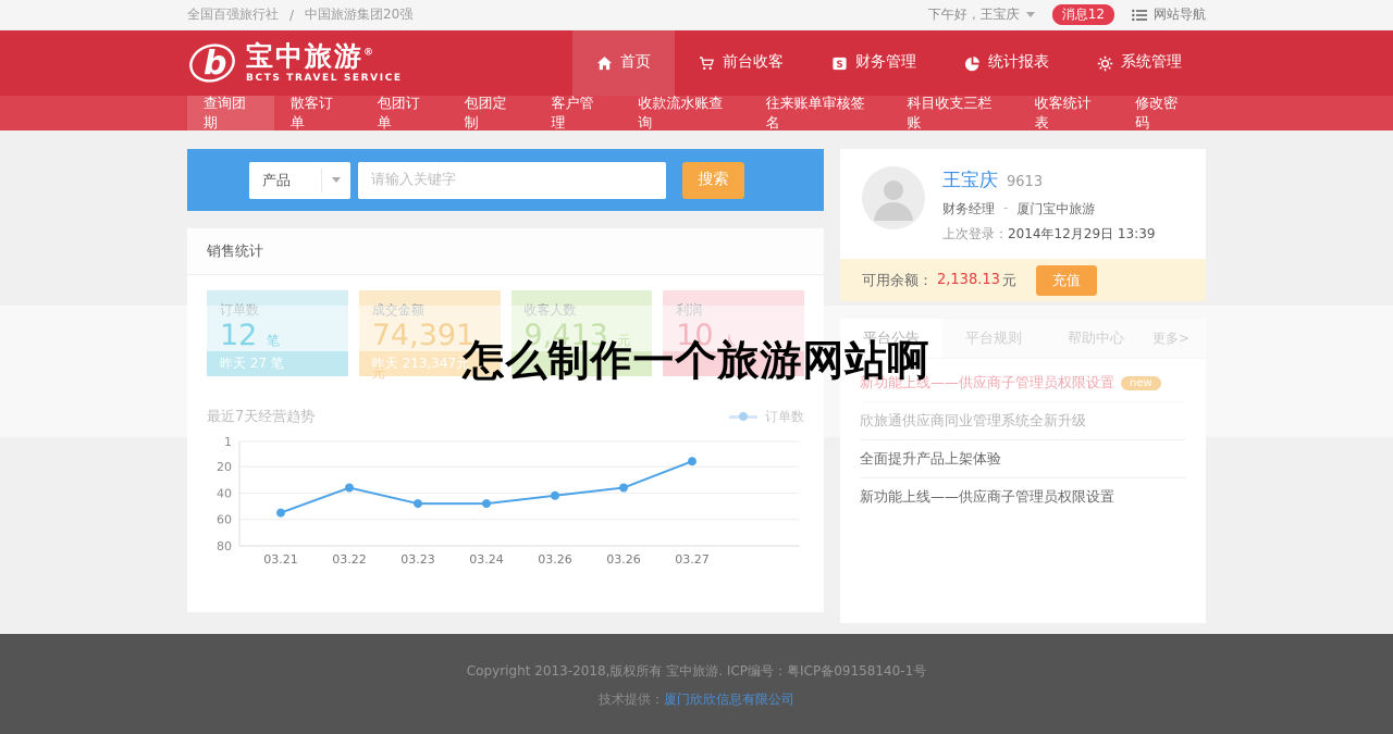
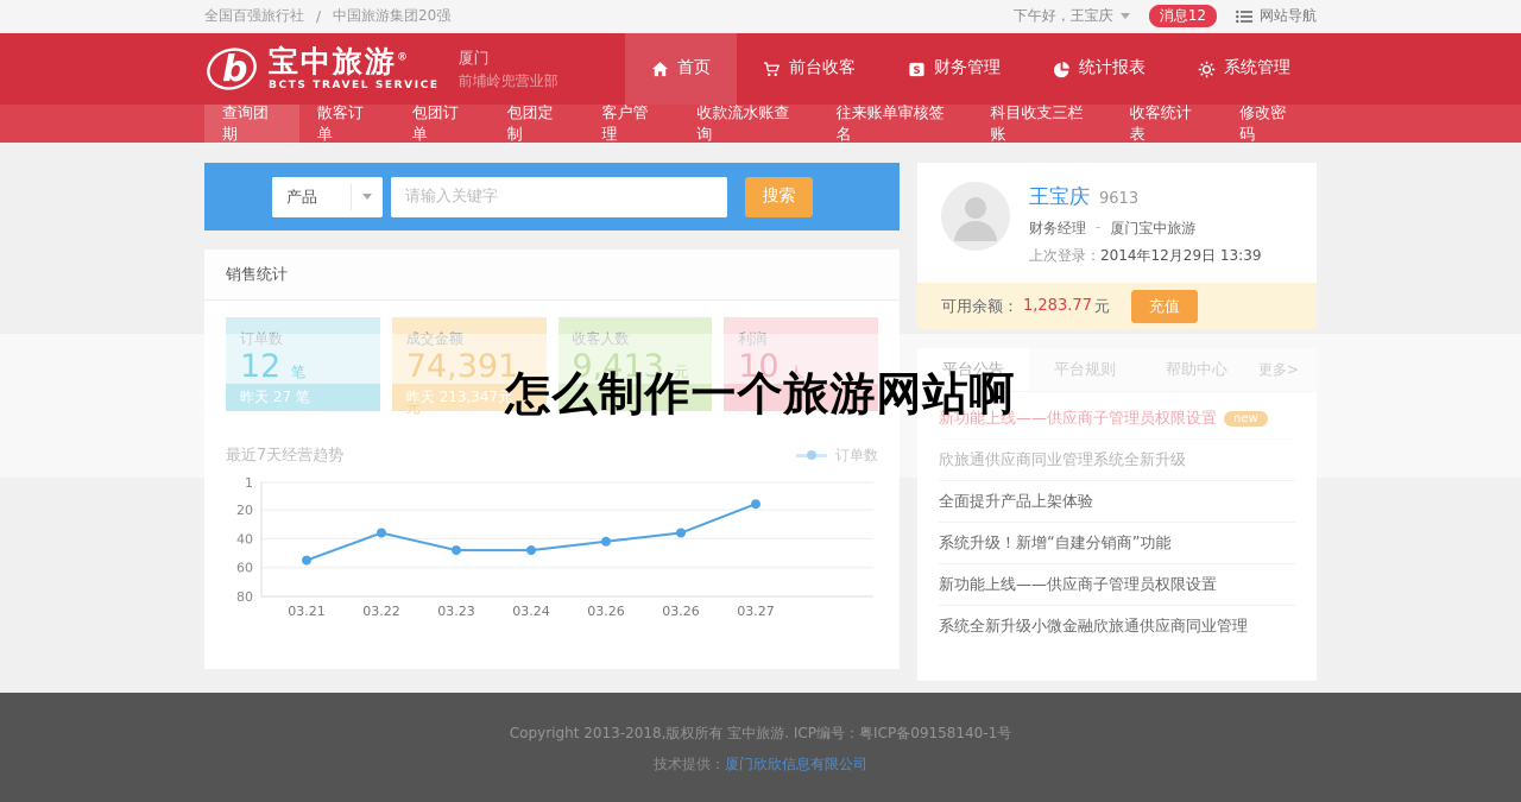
  全国百强旅行社
  /
  中国旅游集团20强
  下午好，王宝庆
  消息12
  网站导航
  b
  宝中旅游®
  BCTS TRAVEL SERVICE
+ 厦门
+ 前埔岭兜营业部
  首页
  前台收客
  S
  财务管理
  统计报表
  系统管理
  查询团期
  散客订单
  包团订单
  包团定制
  客户管理
  收款流水账查询
  往来账单审核签名
  科目收支三栏账
  收客统计表
  修改密码
  产品
  请输入关键字
  搜索
  销售统计
  订单数
  12 笔
  昨天 27 笔
  成交金额
  74,391 元
  昨天 213,347元
  收客人数
  9,413 元
  利润
  10 人
  最近7天经营趋势
  订单数
  1
  20
  40
  60
  80
  03.21
  03.22
  03.23
  03.24
  03.26
  03.26
  03.27
  王宝庆
  9613
  财务经理
  -
  厦门宝中旅游
  上次登录：2014年12月29日 13:39
  可用余额：
- 2,138.13
+ 1,283.77
  元
  充值
  平台公告
  平台规则
  帮助中心
  更多>
  新功能上线——供应商子管理员权限设置 new
  欣旅通供应商同业管理系统全新升级
  全面提升产品上架体验
+ 系统升级！新增“自建分销商”功能
  新功能上线——供应商子管理员权限设置
+ 系统全新升级小微金融欣旅通供应商同业管理
  Copyright 2013-2018,版权所有 宝中旅游. ICP编号：粤ICP备09158140-1号
  技术提供：厦门欣欣信息有限公司
  怎么制作一个旅游网站啊
